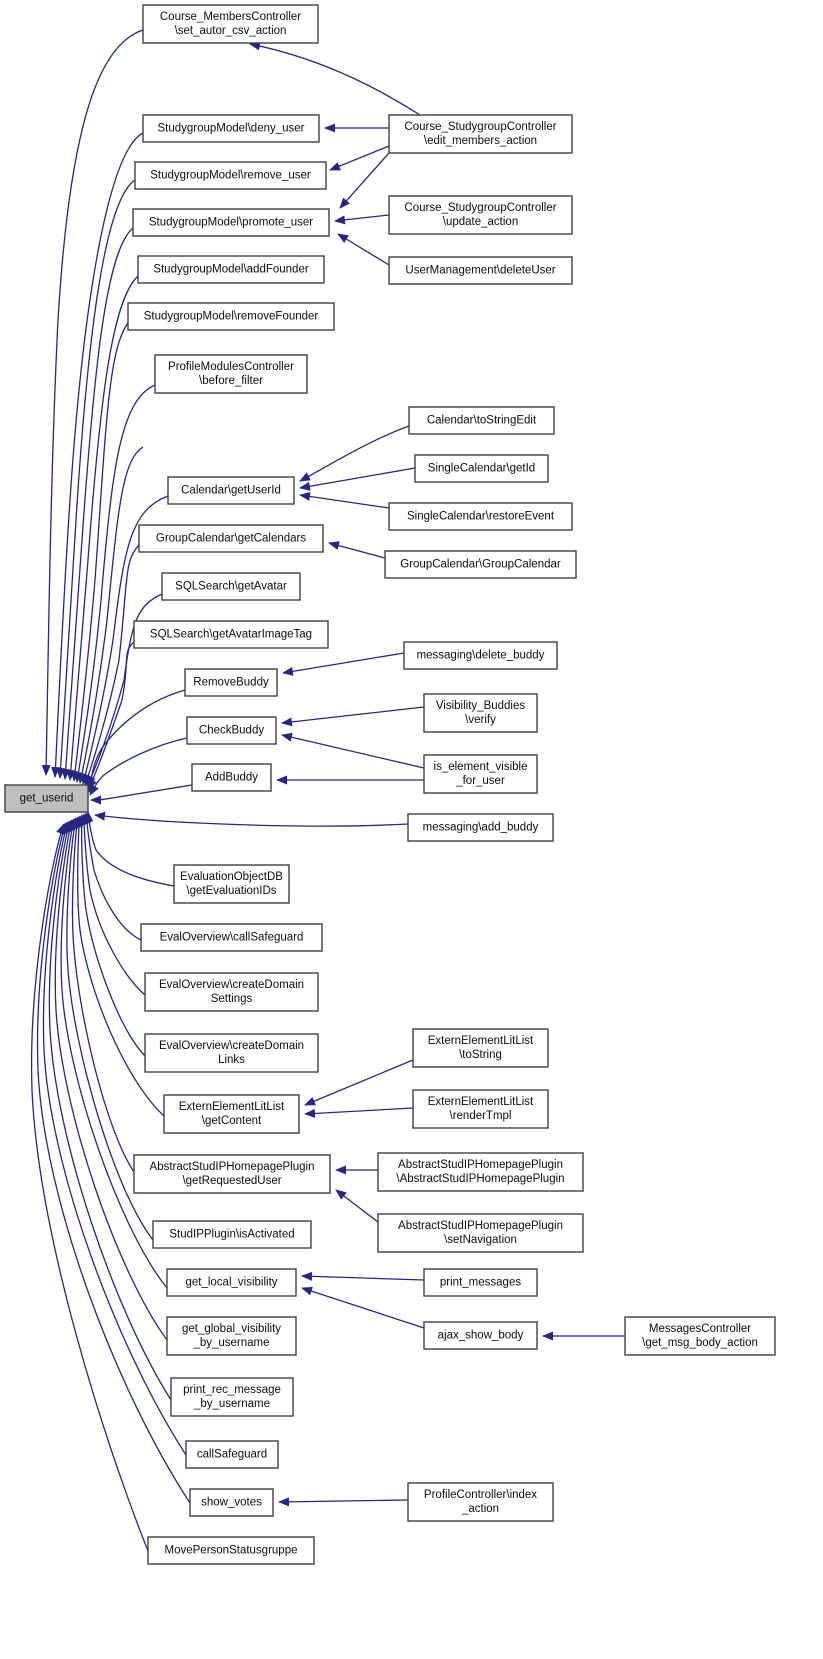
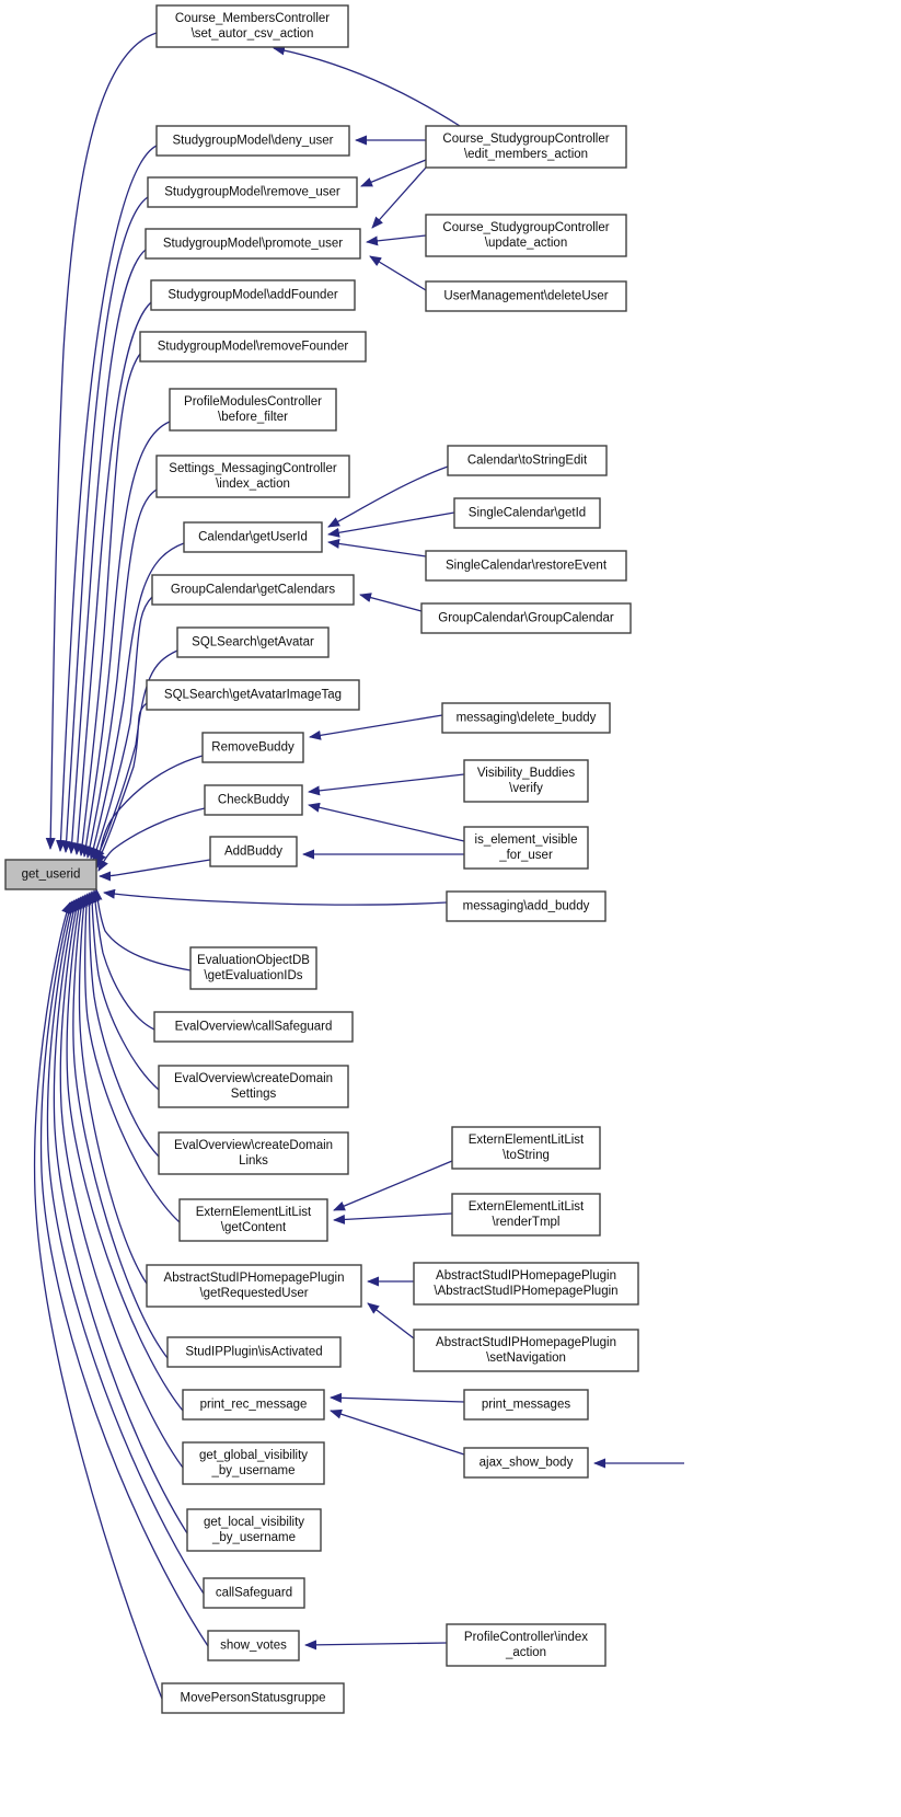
  Course_MembersController
  \set_autor_csv_action
  StudygroupModel\deny_user
  StudygroupModel\remove_user
  StudygroupModel\promote_user
  StudygroupModel\addFounder
  StudygroupModel\removeFounder
  ProfileModulesController
  \before_filter
+ Settings_MessagingController
+ \index_action
  Calendar\getUserId
  GroupCalendar\getCalendars
  SQLSearch\getAvatar
  SQLSearch\getAvatarImageTag
  RemoveBuddy
  CheckBuddy
  AddBuddy
  EvaluationObjectDB
  \getEvaluationIDs
  EvalOverview\callSafeguard
  EvalOverview\createDomain
  Settings
  EvalOverview\createDomain
  Links
  ExternElementLitList
  \getContent
  AbstractStudIPHomepagePlugin
  \getRequestedUser
  StudIPPlugin\isActivated
- get_local_visibility
+ print_rec_message
  get_global_visibility
  _by_username
- print_rec_message
+ get_local_visibility
  _by_username
  callSafeguard
  show_votes
  MovePersonStatusgruppe
  Course_StudygroupController
  \edit_members_action
  Course_StudygroupController
  \update_action
  UserManagement\deleteUser
  Calendar\toStringEdit
  SingleCalendar\getId
  SingleCalendar\restoreEvent
  GroupCalendar\GroupCalendar
  messaging\delete_buddy
  Visibility_Buddies
  \verify
  is_element_visible
  _for_user
  messaging\add_buddy
  ExternElementLitList
  \toString
  ExternElementLitList
  \renderTmpl
  AbstractStudIPHomepagePlugin
  \AbstractStudIPHomepagePlugin
  AbstractStudIPHomepagePlugin
  \setNavigation
  print_messages
  ajax_show_body
  ProfileController\index
  _action
- MessagesController
- \get_msg_body_action
  get_userid
